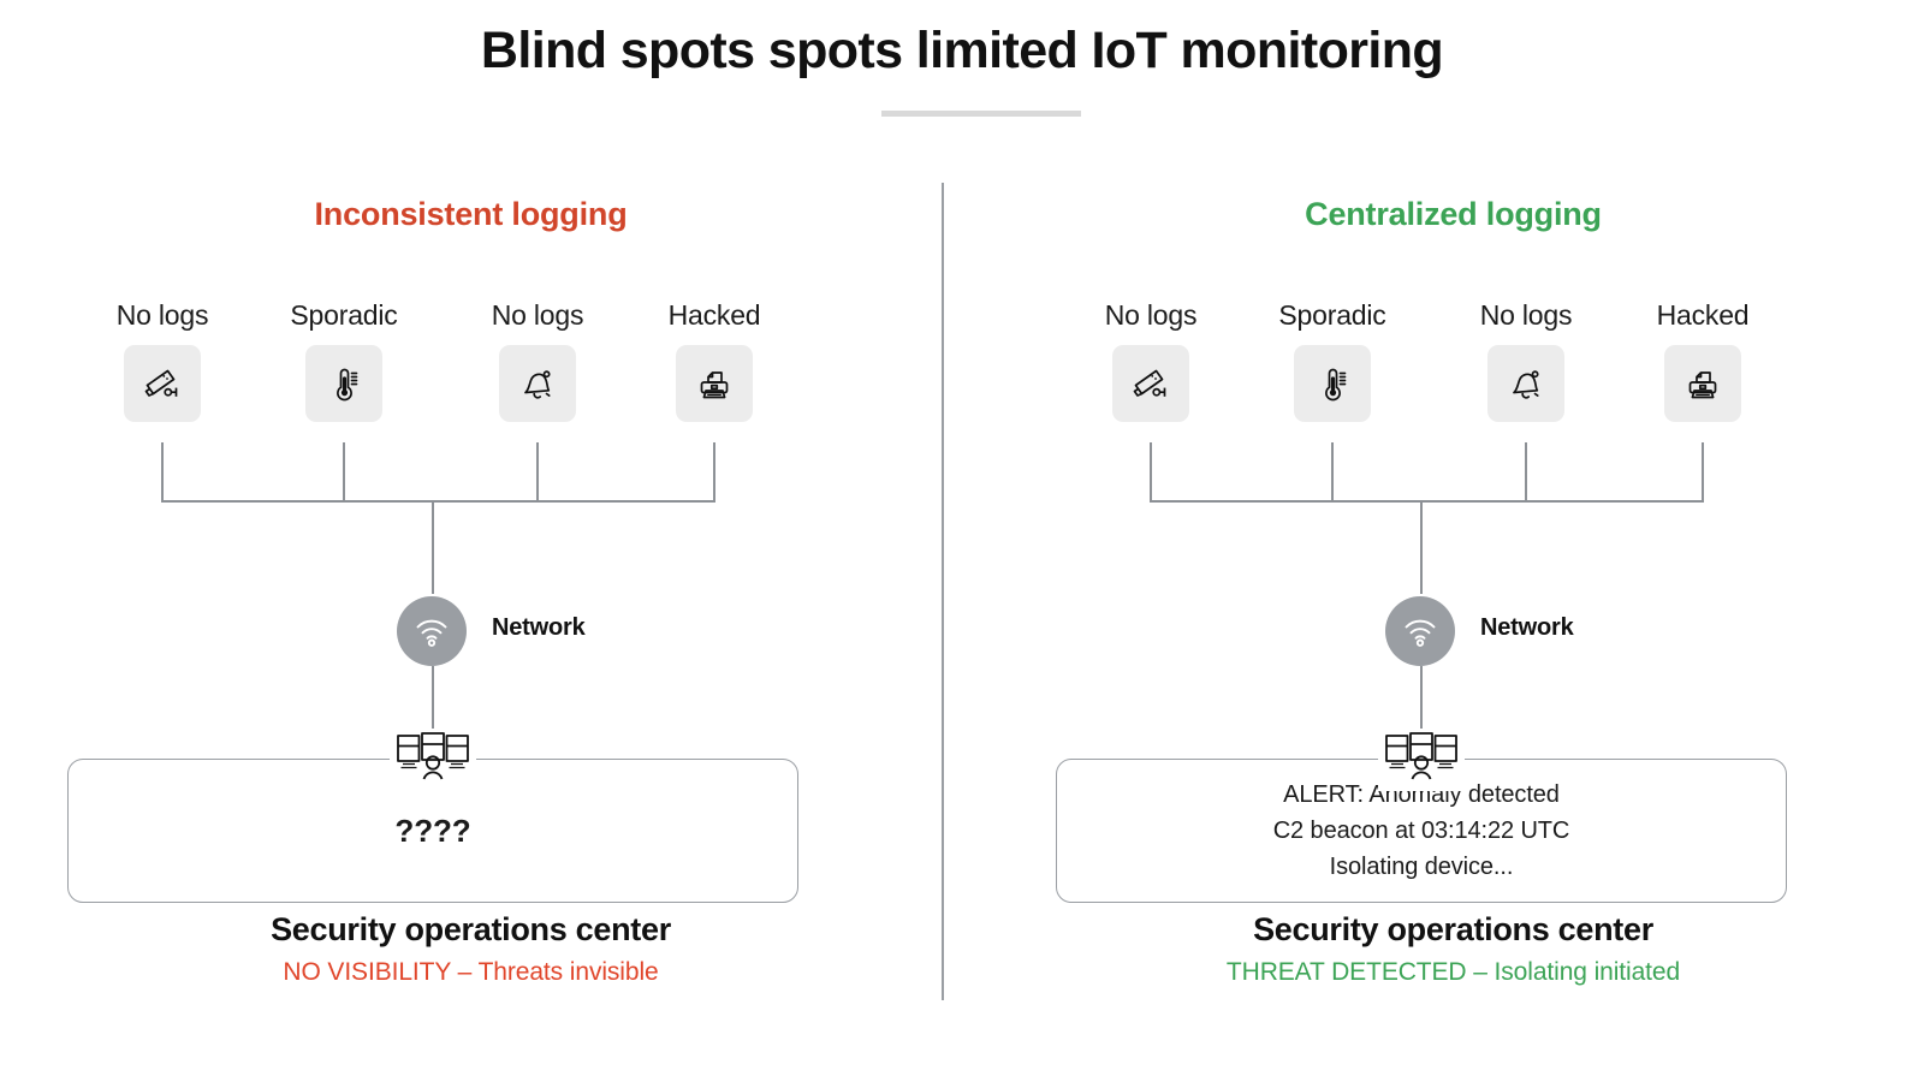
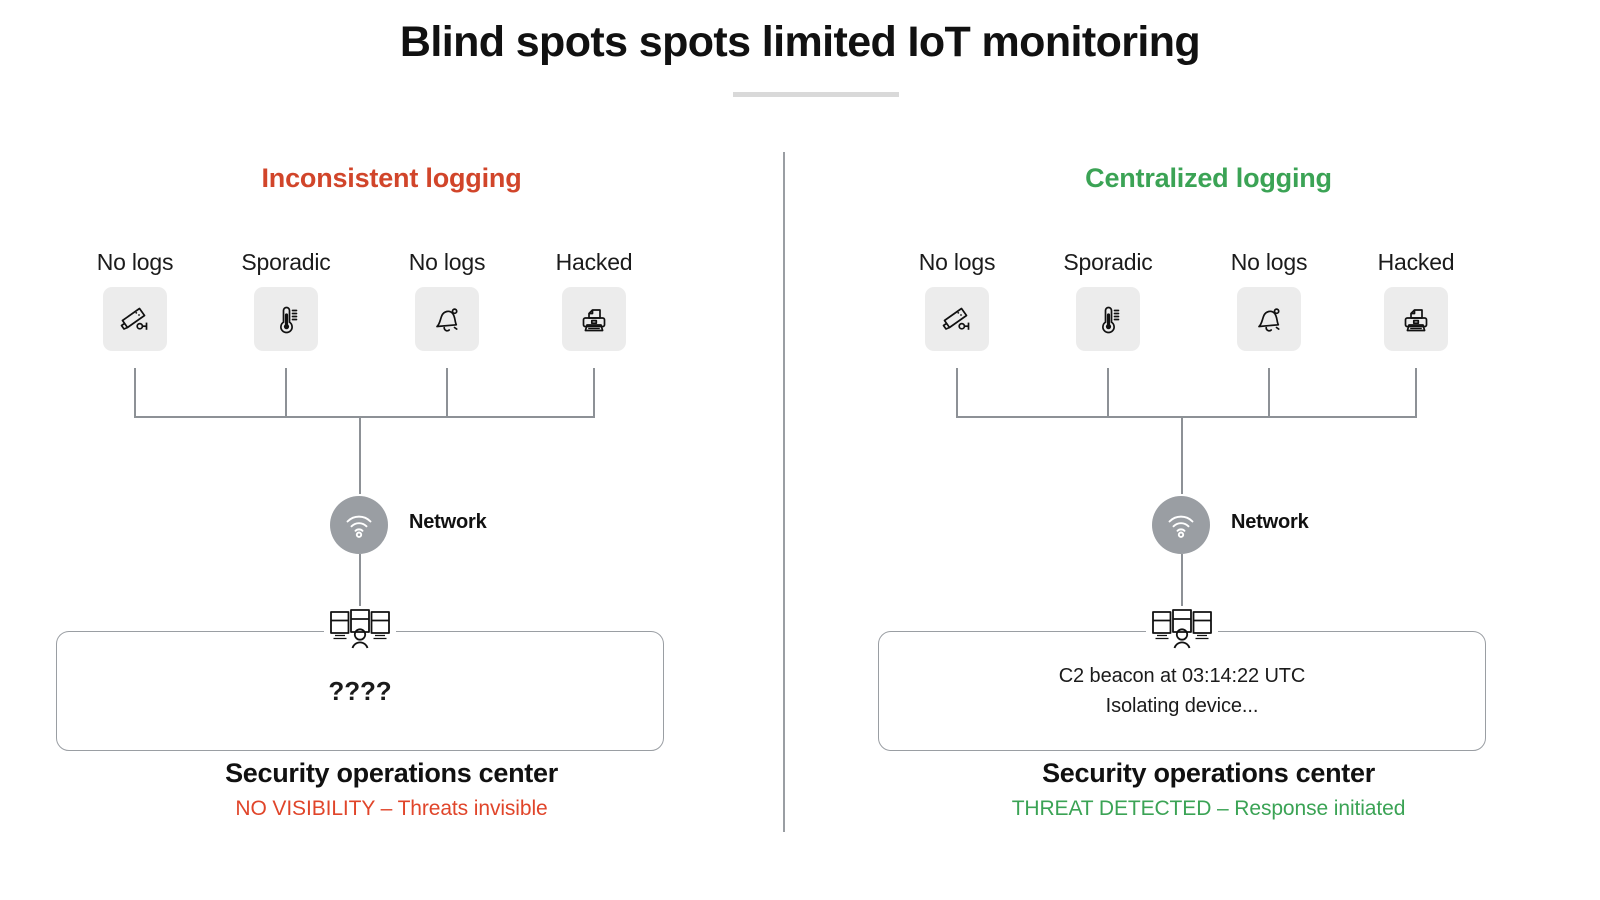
  Blind spots spots limited IoT monitoring
  Inconsistent logging
  No logs
  Sporadic
  No logs
  Hacked
  Network
  ????
  Security operations center
  NO VISIBILITY – Threats invisible
  Centralized logging
  No logs
  Sporadic
  No logs
  Hacked
  Network
- ALERT: Anomaly detected
  C2 beacon at 03:14:22 UTC
  Isolating device...
  Security operations center
- THREAT DETECTED – Isolating initiated
+ THREAT DETECTED – Response initiated
